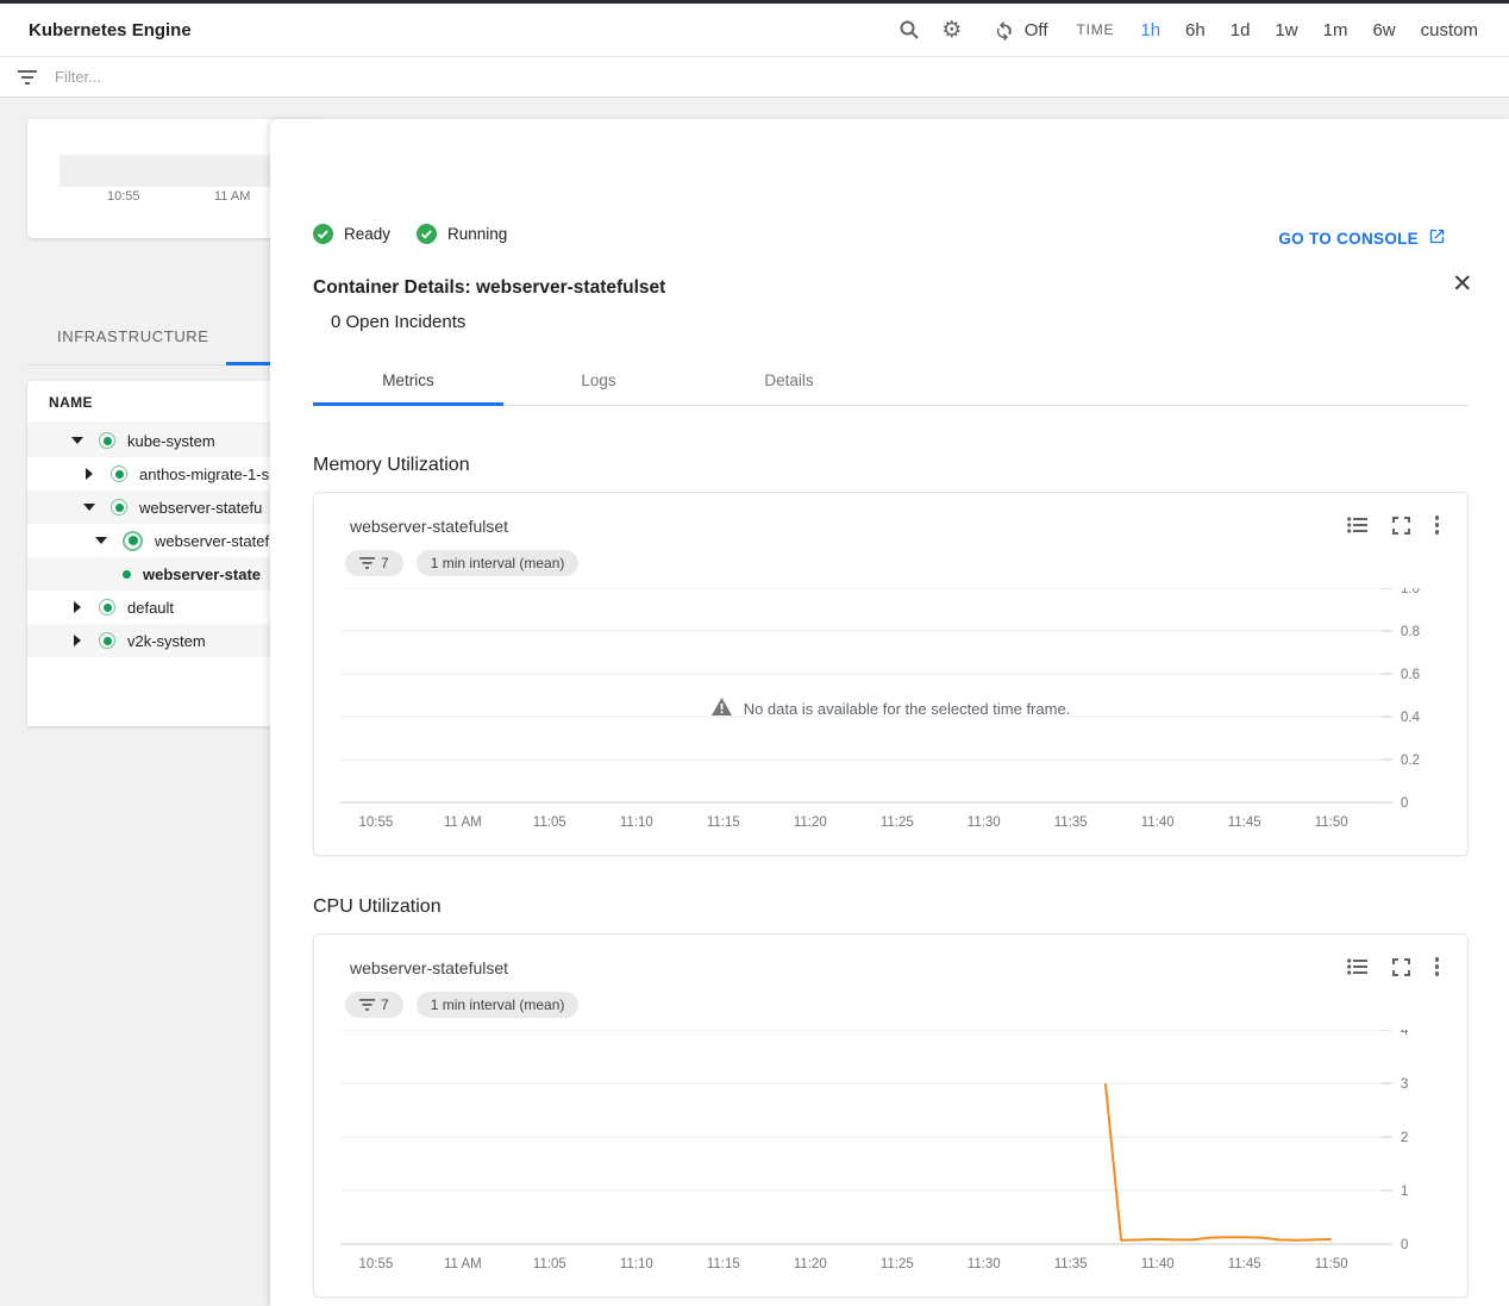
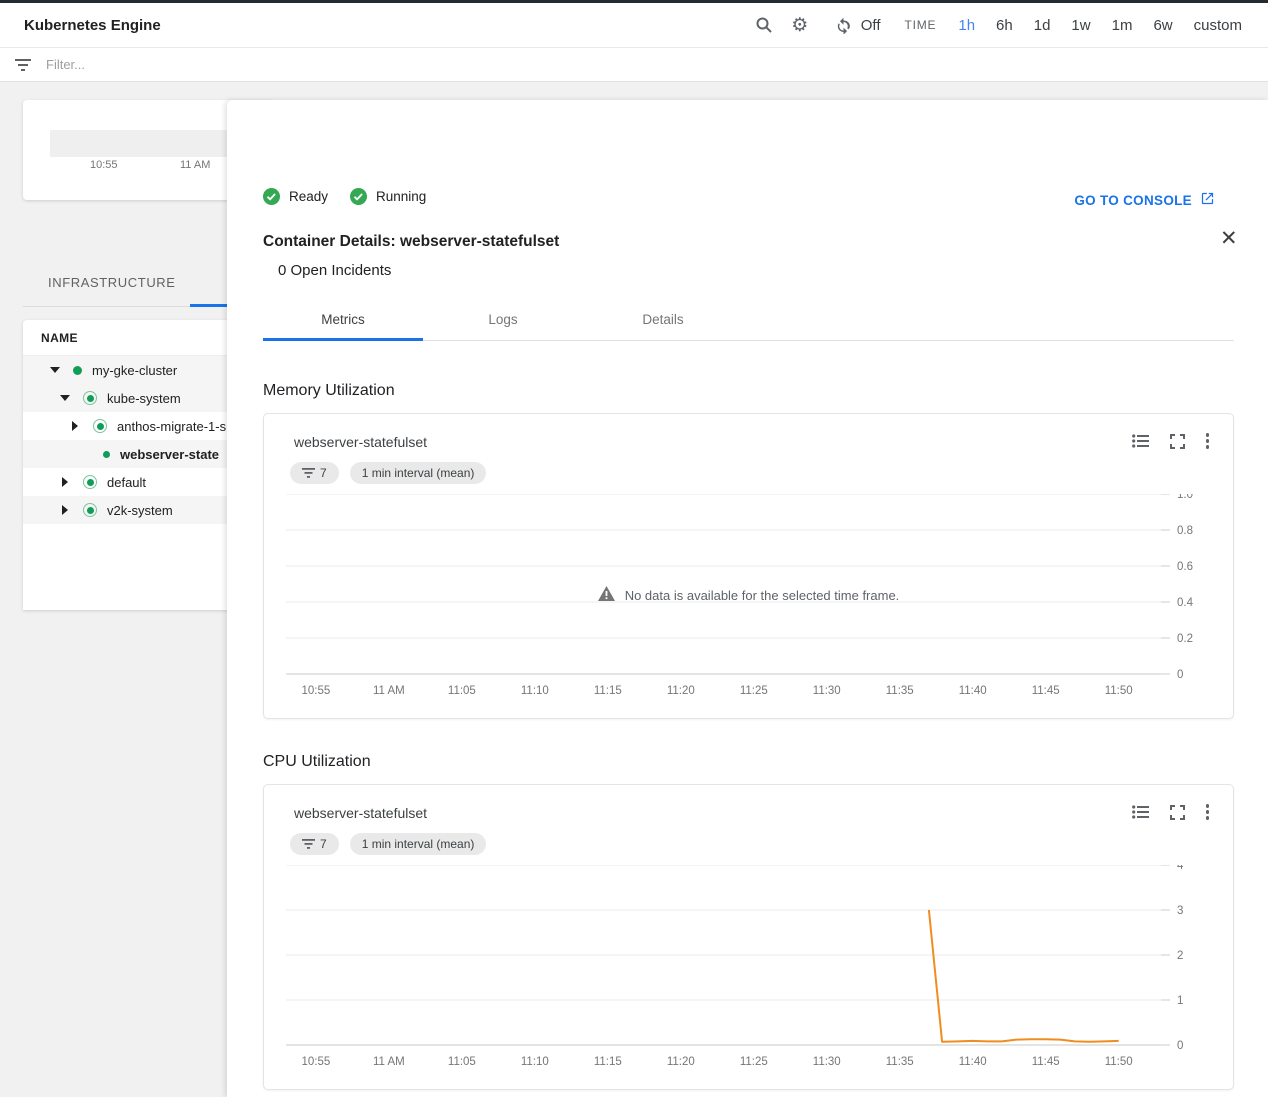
  Kubernetes Engine
  ⚙
  Off
  TIME
  1h
  6h
  1d
  1w
  1m
  6w
  custom
  Filter...
  10:55
  11 AM
  INFRASTRUCTURE
  NAME
+ my-gke-cluster
  kube-system
  anthos-migrate-1-s
- webserver-statefu
- webserver-statef
  webserver-state
  default
  v2k-system
  Container Details: webserver-statefulset
  ✕
  Ready
  Running
  GO TO CONSOLE
  0 Open Incidents
  Metrics
  Logs
  Details
  Memory Utilization
  webserver-statefulset
  7
  1 min interval (mean)
  0
  0.2
  0.4
  0.6
  0.8
  1.0
  10:55
  11 AM
  11:05
  11:10
  11:15
  11:20
  11:25
  11:30
  11:35
  11:40
  11:45
  11:50
  No data is available for the selected time frame.
  CPU Utilization
  webserver-statefulset
  7
  1 min interval (mean)
  0
  1
  2
  3
  4
  10:55
  11 AM
  11:05
  11:10
  11:15
  11:20
  11:25
  11:30
  11:35
  11:40
  11:45
  11:50
